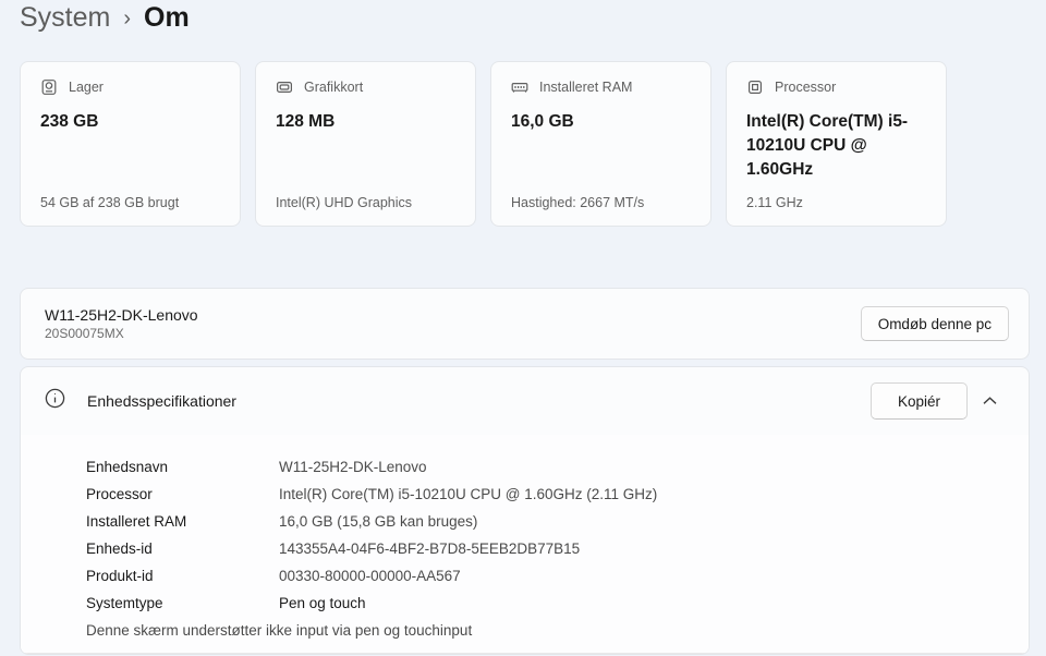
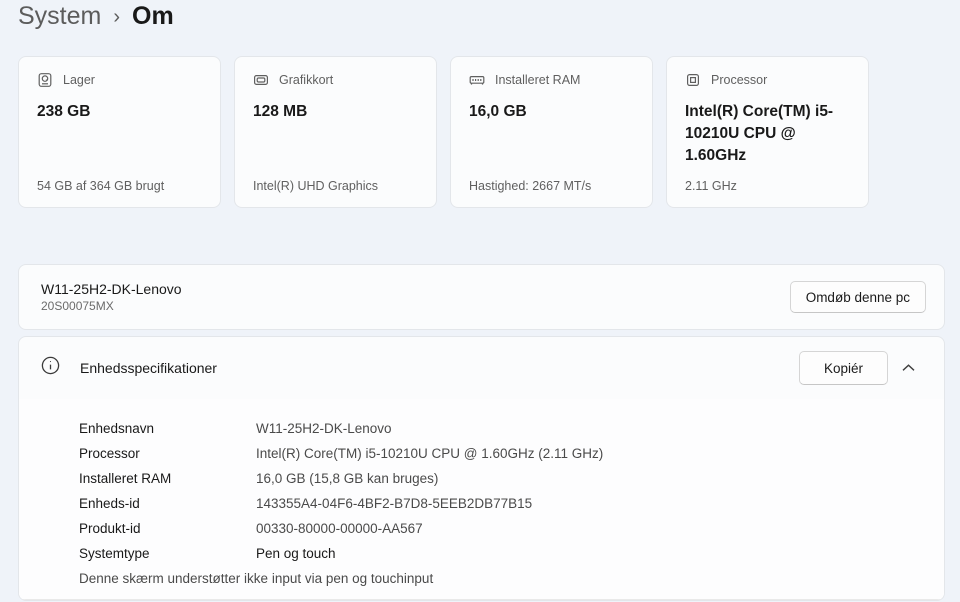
  System
  ›
  Om
  Lager
  238 GB
- 54 GB af 238 GB brugt
+ 54 GB af 364 GB brugt
  Grafikkort
  128 MB
  Intel(R) UHD Graphics
  Installeret RAM
  16,0 GB
  Hastighed: 2667 MT/s
  Processor
  Intel(R) Core(TM) i5-10210U CPU @ 1.60GHz
  2.11 GHz
  W11-25H2-DK-Lenovo
  20S00075MX
  Omdøb denne pc
  Enhedsspecifikationer
  Kopiér
  Enhedsnavn
  W11-25H2-DK-Lenovo
  Processor
  Intel(R) Core(TM) i5-10210U CPU @ 1.60GHz (2.11 GHz)
  Installeret RAM
  16,0 GB (15,8 GB kan bruges)
  Enheds-id
  143355A4-04F6-4BF2-B7D8-5EEB2DB77B15
  Produkt-id
  00330-80000-00000-AA567
  Systemtype
  Pen og touch
  Denne skærm understøtter ikke input via pen og touchinput
